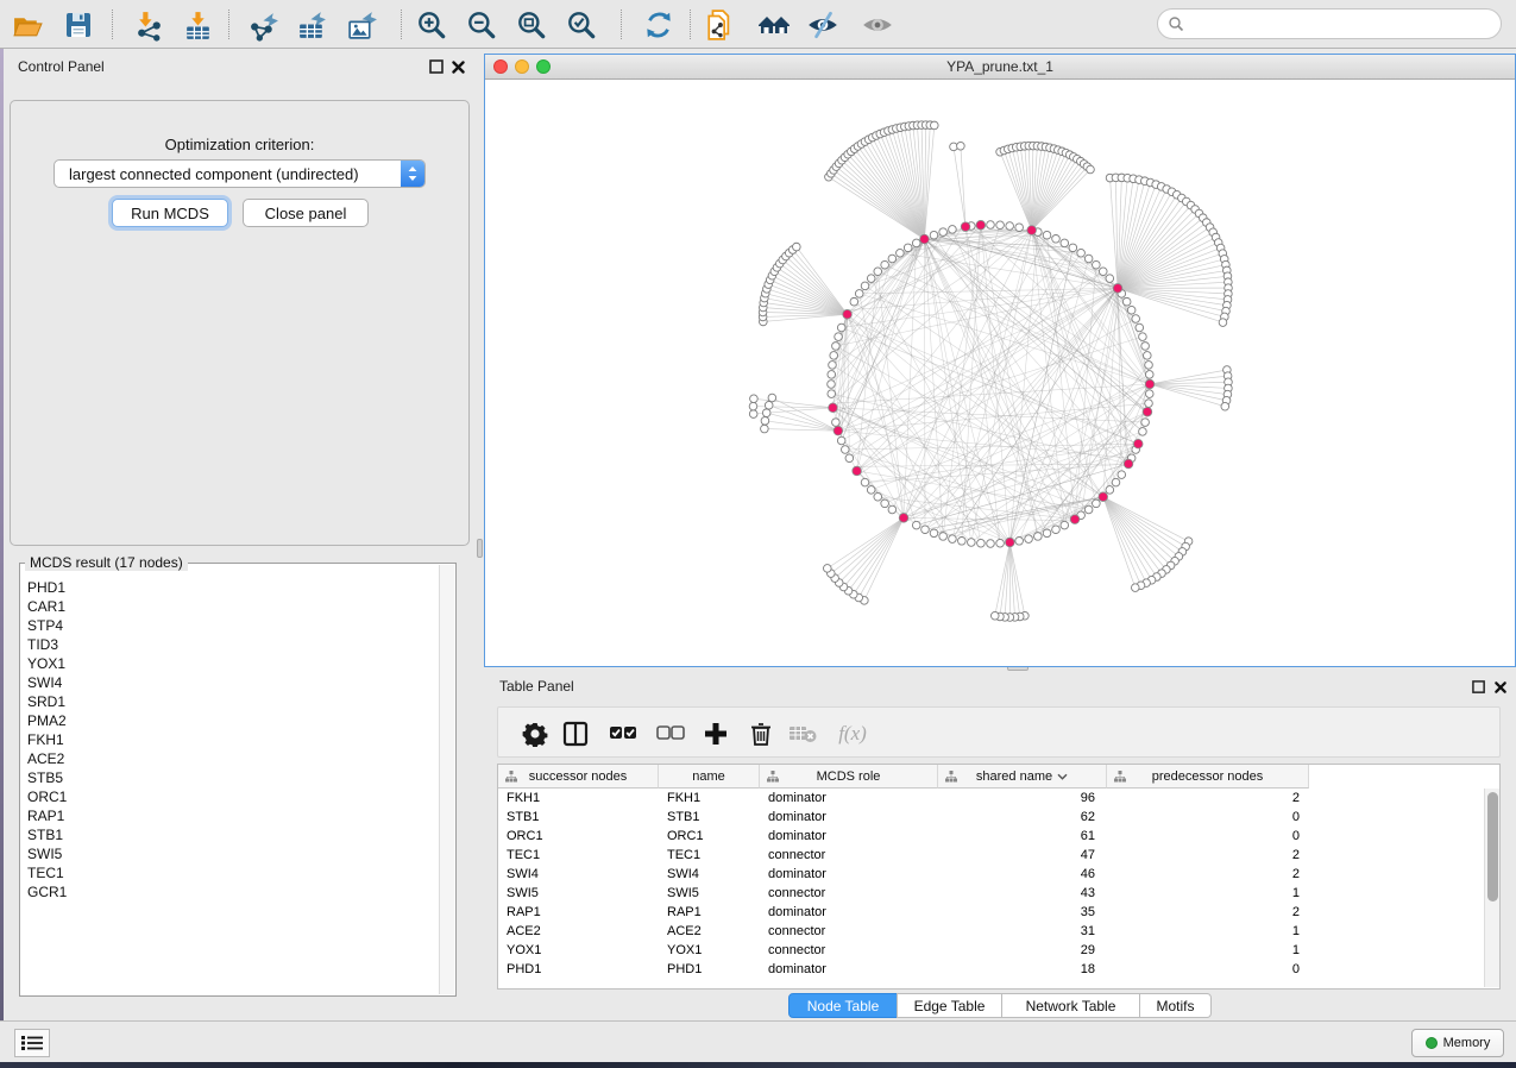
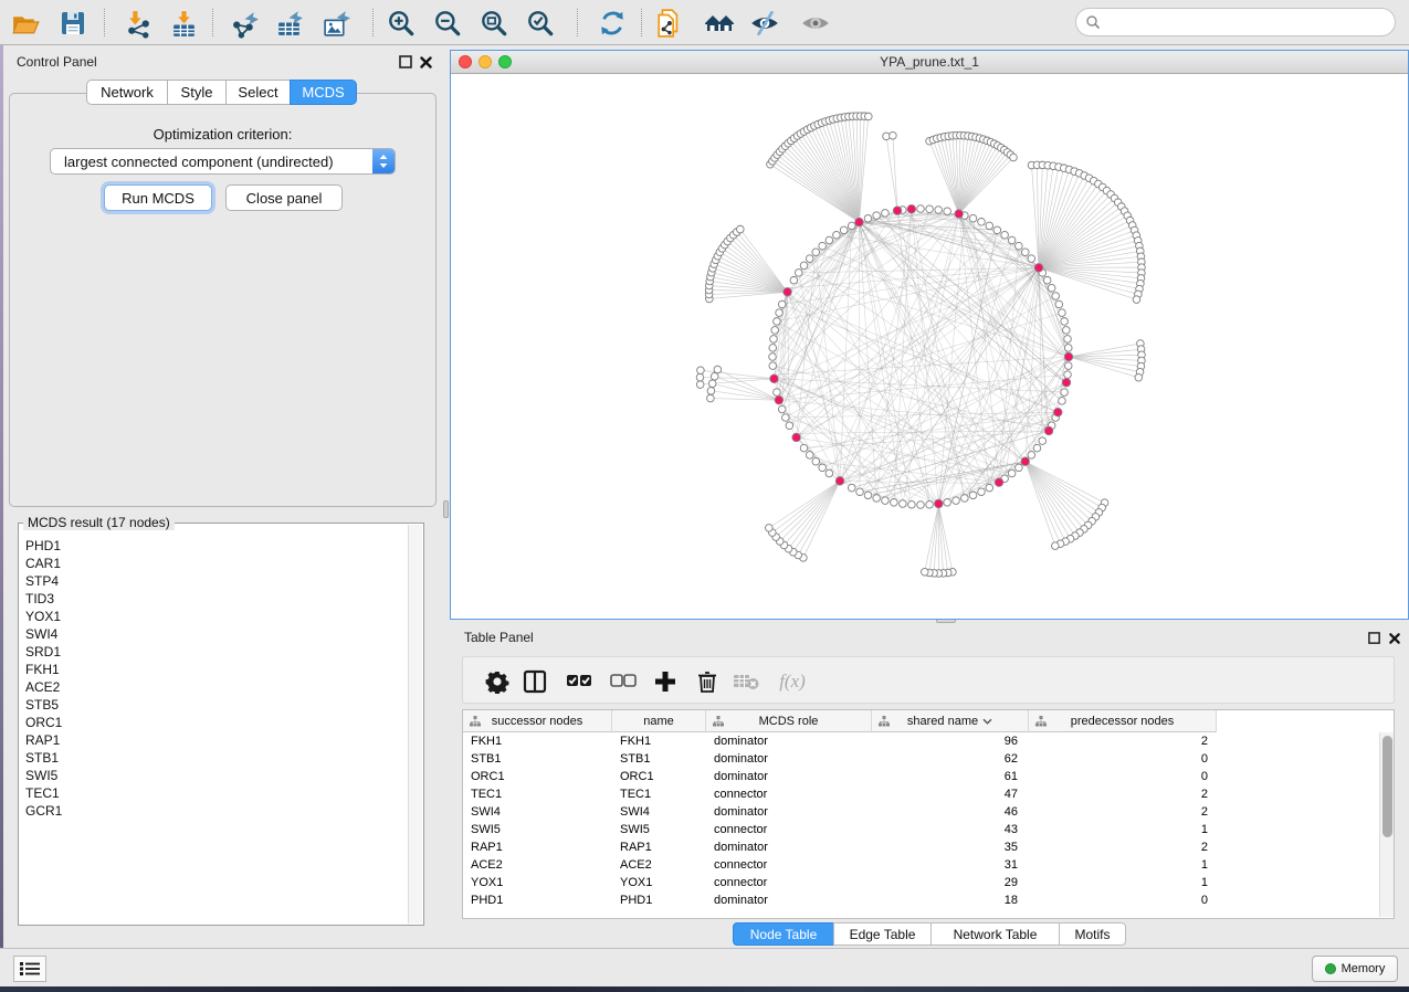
  Control Panel
+ Network
+ Style
+ Select
+ MCDS
  Optimization criterion:
  largest connected component (undirected)
  Run MCDS
  Close panel
  MCDS result (17 nodes)
  PHD1
  CAR1
  STP4
  TID3
  YOX1
  SWI4
  SRD1
- PMA2
  FKH1
  ACE2
  STB5
  ORC1
  RAP1
  STB1
  SWI5
  TEC1
  GCR1
  YPA_prune.txt_1
  Table Panel
  f(x)
  successor nodes
  name
  MCDS role
  shared name
  predecessor nodes
  FKH1
  FKH1
  dominator
  96
  2
  STB1
  STB1
  dominator
  62
  0
  ORC1
  ORC1
  dominator
  61
  0
  TEC1
  TEC1
  connector
  47
  2
  SWI4
  SWI4
  dominator
  46
  2
  SWI5
  SWI5
  connector
  43
  1
  RAP1
  RAP1
  dominator
  35
  2
  ACE2
  ACE2
  connector
  31
  1
  YOX1
  YOX1
  connector
  29
  1
  PHD1
  PHD1
  dominator
  18
  0
  Node Table
  Edge Table
  Network Table
  Motifs
  Memory
